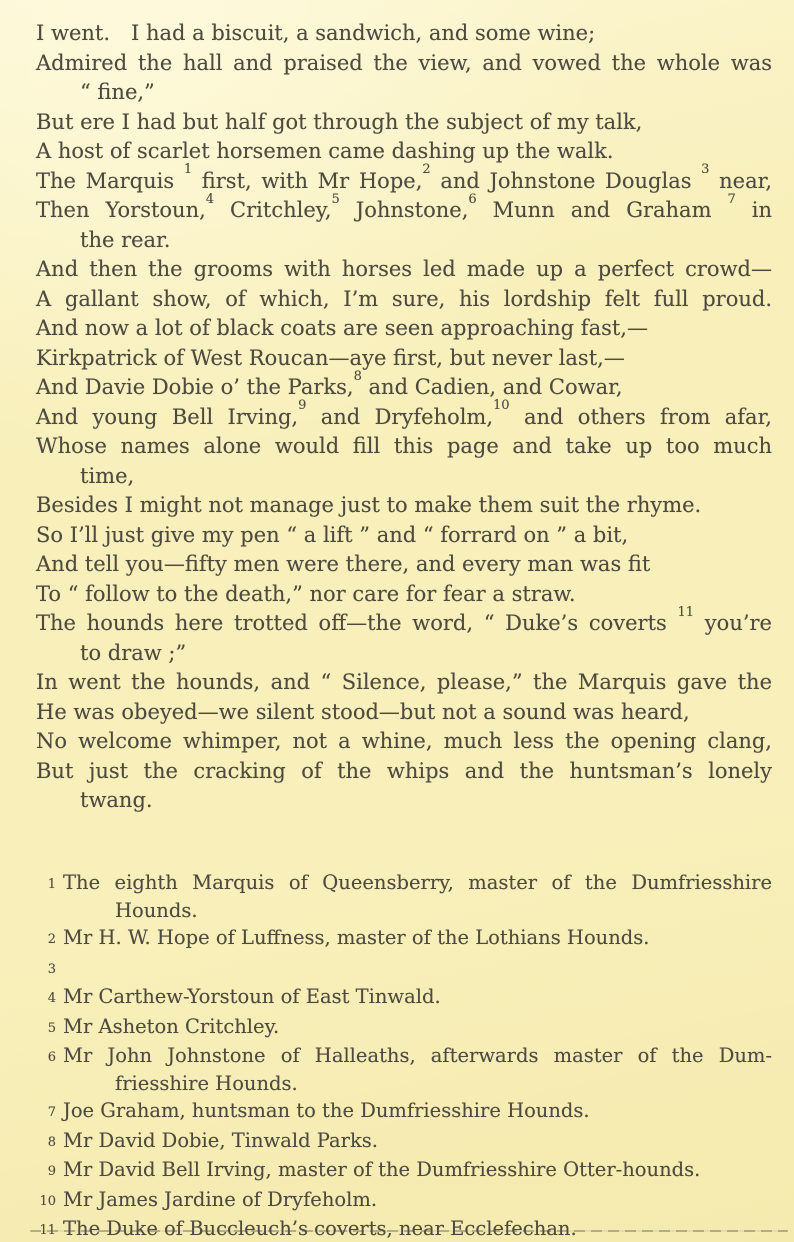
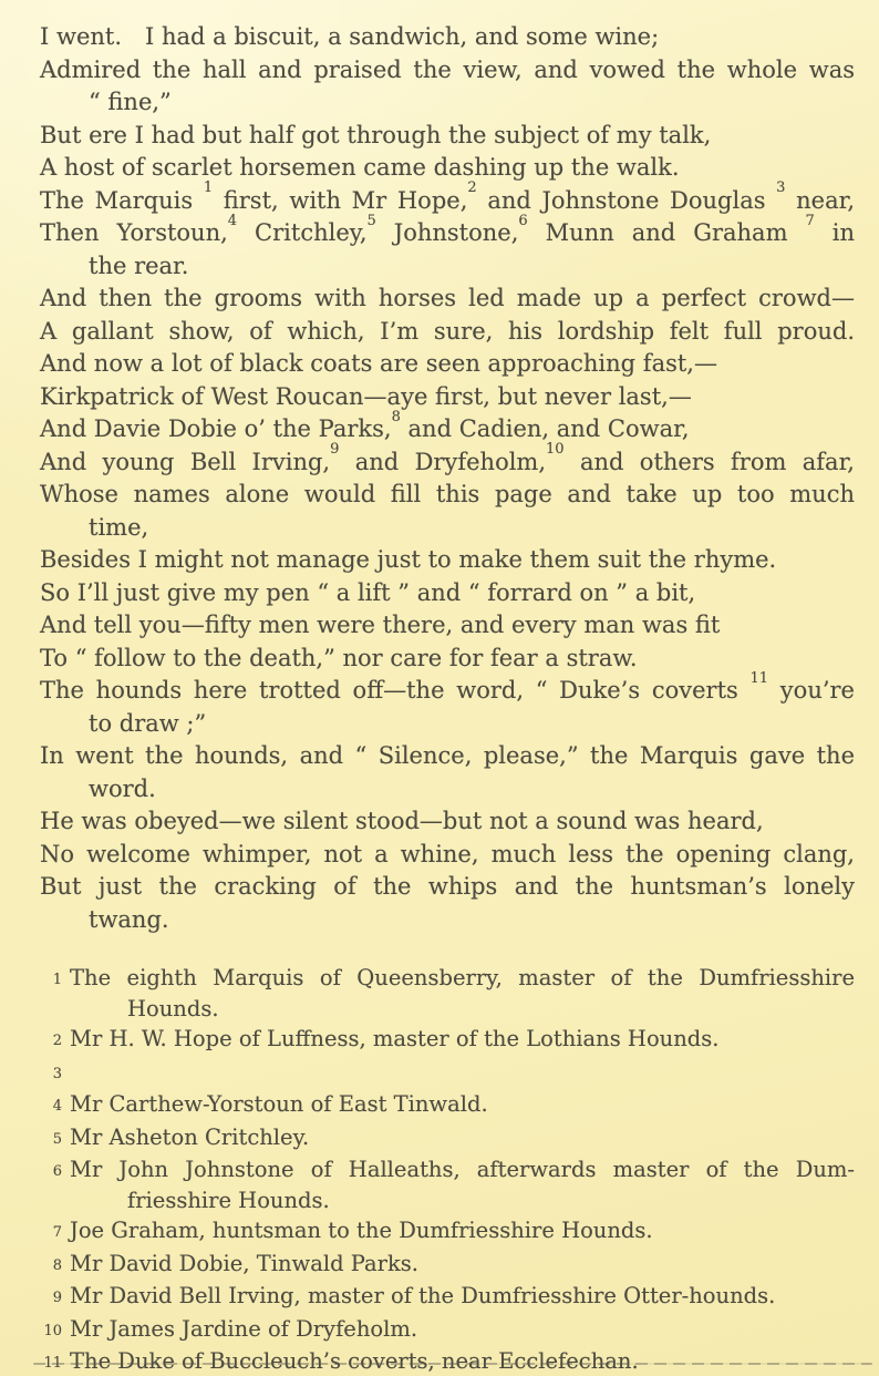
  I went. I had a biscuit, a sandwich, and some wine;
  Admired the hall and praised the view, and vowed the whole was
  “ fine,”
  But ere I had but half got through the subject of my talk,
  A host of scarlet horsemen came dashing up the walk.
  The Marquis 1 first, with Mr Hope,2 and Johnstone Douglas 3 near,
  Then Yorstoun,4 Critchley,5 Johnstone,6 Munn and Graham 7 in
  the rear.
  And then the grooms with horses led made up a perfect crowd—
  A gallant show, of which, I’m sure, his lordship felt full proud.
  And now a lot of black coats are seen approaching fast,—
  Kirkpatrick of West Roucan—aye first, but never last,—
  And Davie Dobie o’ the Parks,8 and Cadien, and Cowar,
  And young Bell Irving,9 and Dryfeholm,10 and others from afar,
  Whose names alone would fill this page and take up too much
  time,
  Besides I might not manage just to make them suit the rhyme.
  So I’ll just give my pen “ a lift ” and “ forrard on ” a bit,
  And tell you—fifty men were there, and every man was fit
  To “ follow to the death,” nor care for fear a straw.
  The hounds here trotted off—the word, “ Duke’s coverts 11 you’re
  to draw ;”
  In went the hounds, and “ Silence, please,” the Marquis gave the
+ word.
  He was obeyed—we silent stood—but not a sound was heard,
  No welcome whimper, not a whine, much less the opening clang,
  But just the cracking of the whips and the huntsman’s lonely
  twang.
  1
  The eighth Marquis of Queensberry, master of the Dumfriesshire
  Hounds.
  2
  Mr H. W. Hope of Luffness, master of the Lothians Hounds.
  3
  4
  Mr Carthew-Yorstoun of East Tinwald.
  5
  Mr Asheton Critchley.
  6
  Mr John Johnstone of Halleaths, afterwards master of the Dum-
  friesshire Hounds.
  7
  Joe Graham, huntsman to the Dumfriesshire Hounds.
  8
  Mr David Dobie, Tinwald Parks.
  9
  Mr David Bell Irving, master of the Dumfriesshire Otter-hounds.
  10
  Mr James Jardine of Dryfeholm.
  11
  The Duke of Buccleuch’s coverts, near Ecclefechan.
